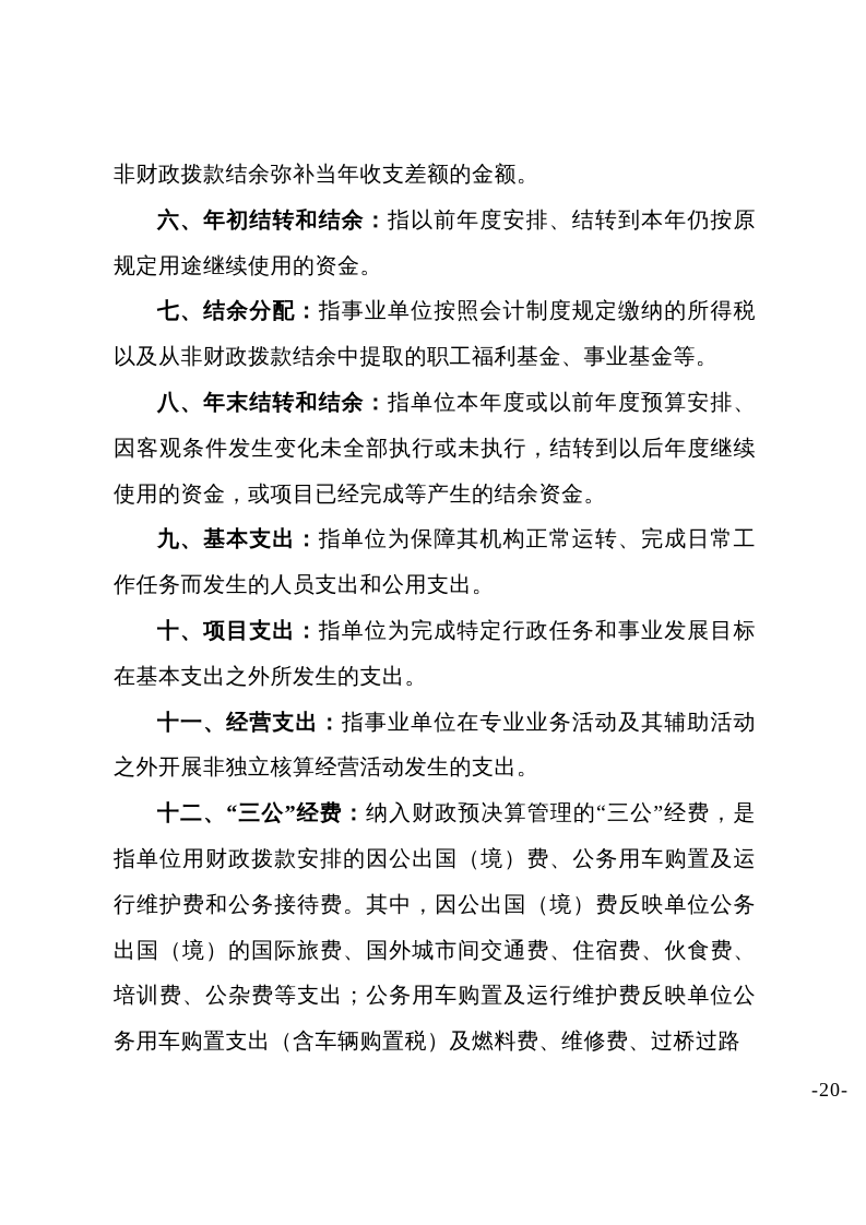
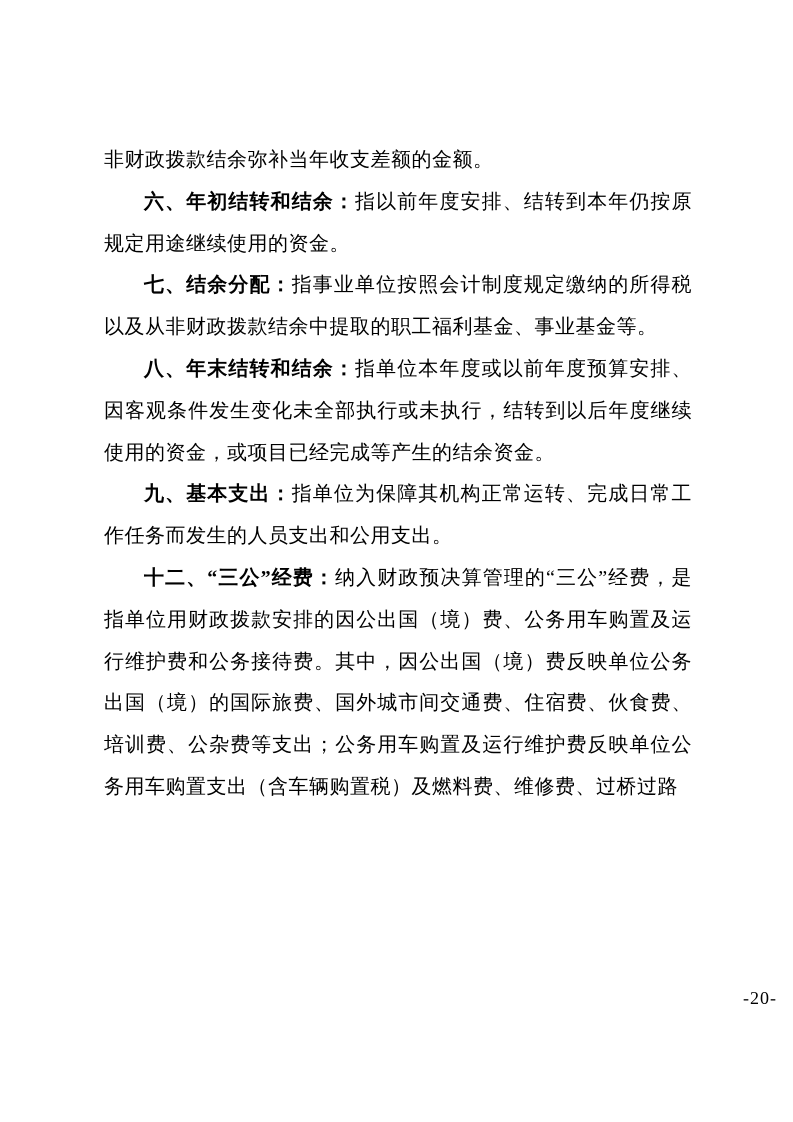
  非财政拨款结余弥补当年收支差额的金额。
  六、年初结转和结余：指以前年度安排、结转到本年仍按原规定用途继续使用的资金。
  七、结余分配：指事业单位按照会计制度规定缴纳的所得税以及从非财政拨款结余中提取的职工福利基金、事业基金等。
  八、年末结转和结余：指单位本年度或以前年度预算安排、因客观条件发生变化未全部执行或未执行，结转到以后年度继续使用的资金，或项目已经完成等产生的结余资金。
  九、基本支出：指单位为保障其机构正常运转、完成日常工作任务而发生的人员支出和公用支出。
- 十、项目支出：指单位为完成特定行政任务和事业发展目标在基本支出之外所发生的支出。
- 十一、经营支出：指事业单位在专业业务活动及其辅助活动之外开展非独立核算经营活动发生的支出。
  十二、“三公”经费：纳入财政预决算管理的“三公”经费，是指单位用财政拨款安排的因公出国（境）费、公务用车购置及运行维护费和公务接待费。其中，因公出国（境）费反映单位公务出国（境）的国际旅费、国外城市间交通费、住宿费、伙食费、培训费、公杂费等支出；公务用车购置及运行维护费反映单位公务用车购置支出（含车辆购置税）及燃料费、维修费、过桥过路
  -20-
